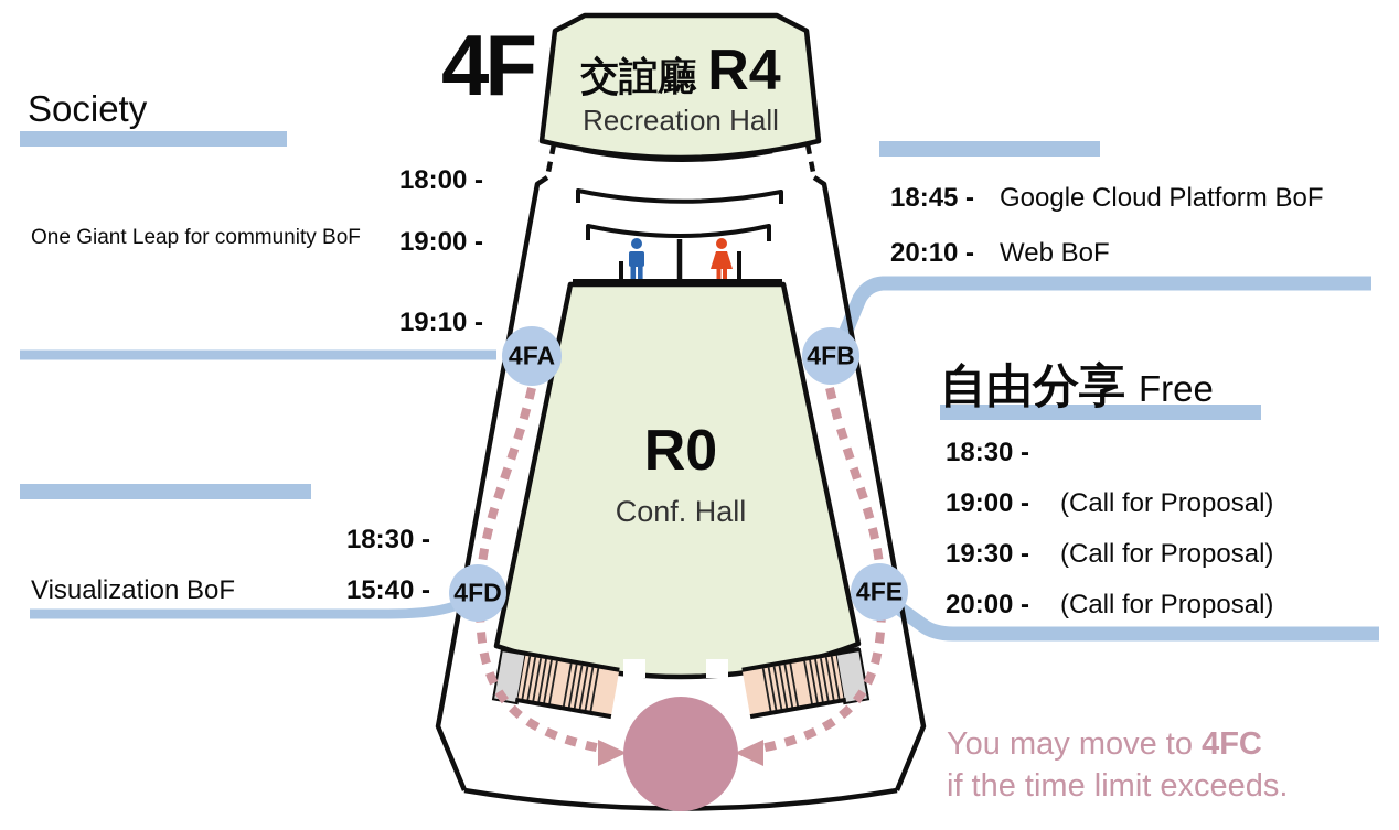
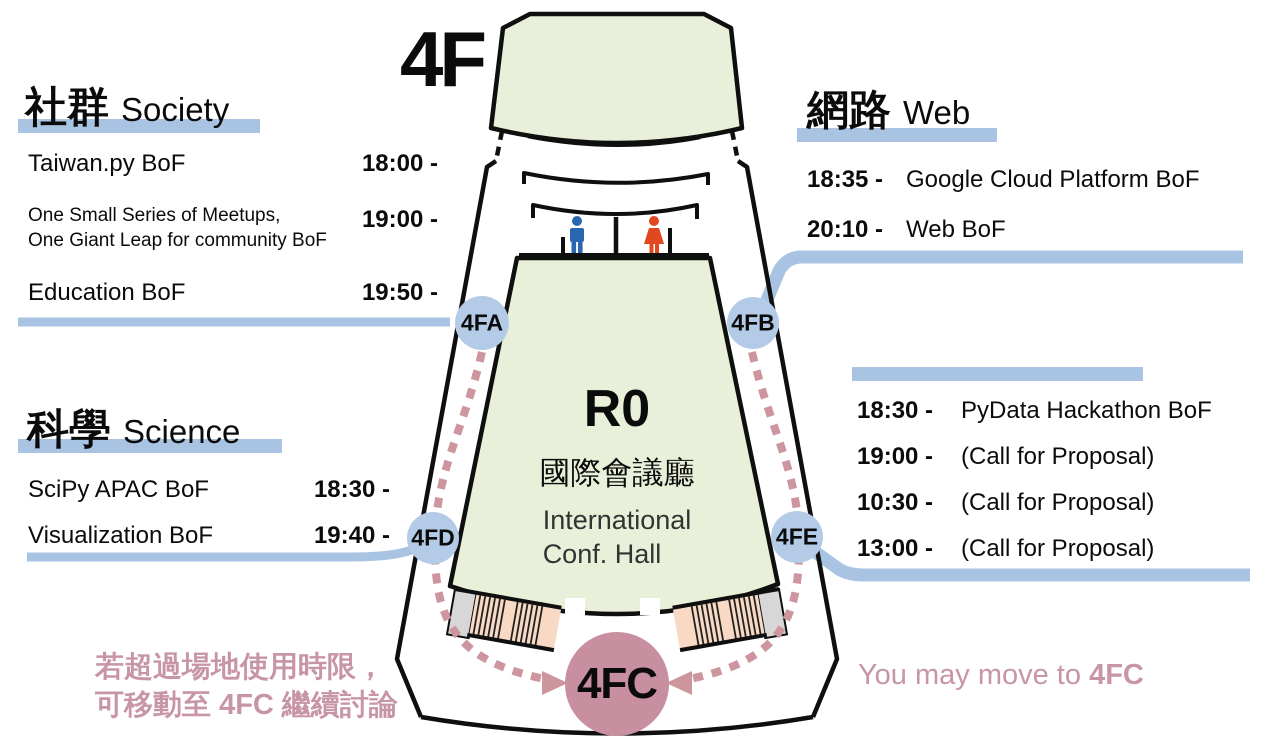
  4F
- 交誼廳
- R4
- Recreation Hall
  R0
+ 國際會議廳
+ International
  Conf. Hall
  4FA
  4FB
  4FD
  4FE
+ 4FC
+ 社群
  Society
+ Taiwan.py BoF
  18:00 -
+ One Small Series of Meetups,
  One Giant Leap for community BoF
  19:00 -
+ Education BoF
- 19:10 -
+ 19:50 -
+ 科學
+ Science
+ SciPy APAC BoF
  18:30 -
  Visualization BoF
- 15:40 -
+ 19:40 -
+ 網路
+ Web
- 18:45 -
+ 18:35 -
  Google Cloud Platform BoF
  20:10 -
  Web BoF
- 自由分享
- Free
  18:30 -
+ PyData Hackathon BoF
  19:00 -
  (Call for Proposal)
- 19:30 -
+ 10:30 -
  (Call for Proposal)
- 20:00 -
+ 13:00 -
  (Call for Proposal)
+ 若超過場地使用時限，
+ 可移動至 4FC 繼續討論
  You may move to 4FC
- if the time limit exceeds.
